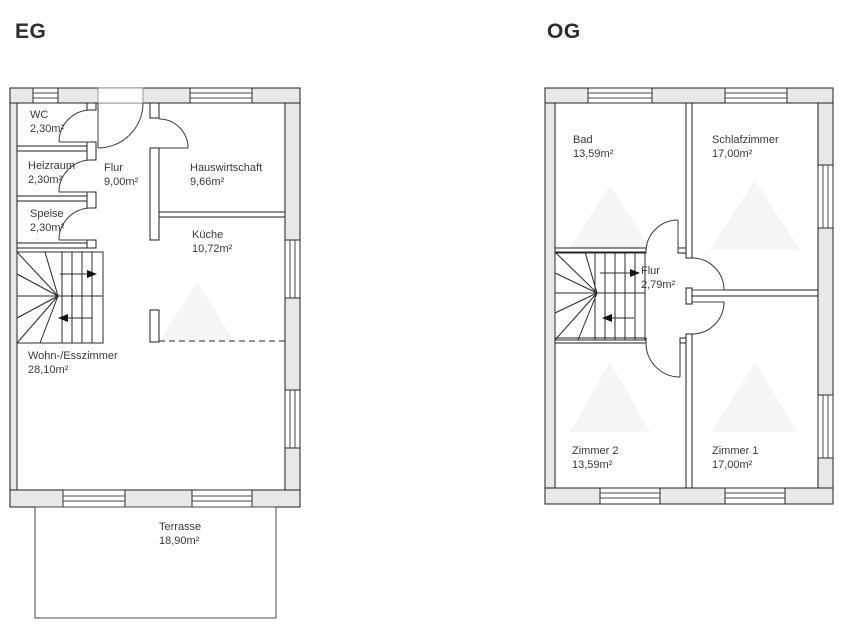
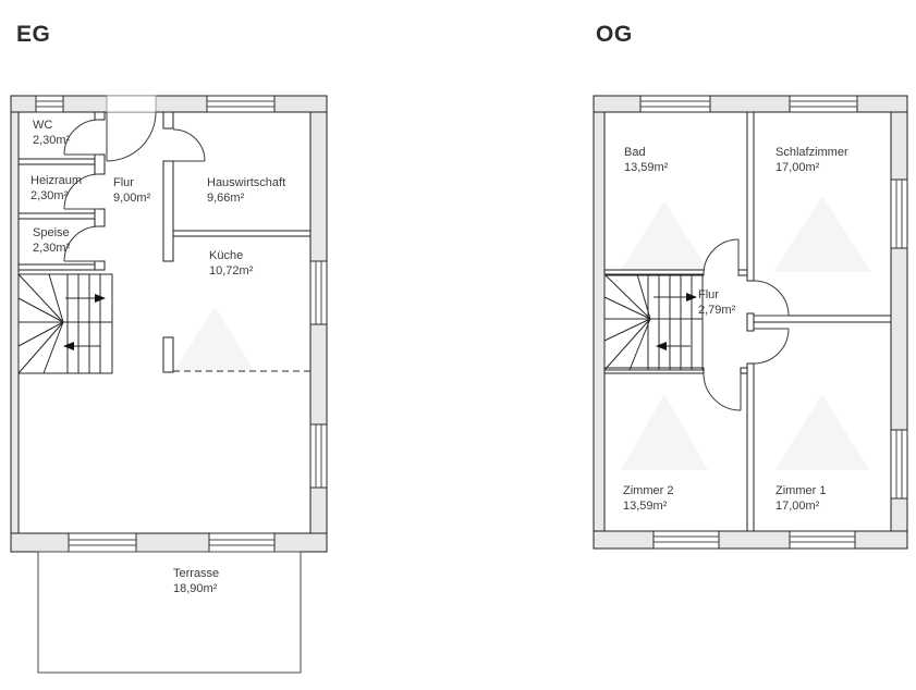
  EG
  OG
  WC
  2,30m²
  Heizraum
  2,30m²
  Speise
  2,30m²
  Flur
  9,00m²
  Hauswirtschaft
  9,66m²
  Küche
  10,72m²
- Wohn-/Esszimmer
- 28,10m²
  Terrasse
  18,90m²
  Bad
  13,59m²
  Schlafzimmer
  17,00m²
  Flur
  2,79m²
  Zimmer 2
  13,59m²
  Zimmer 1
  17,00m²
